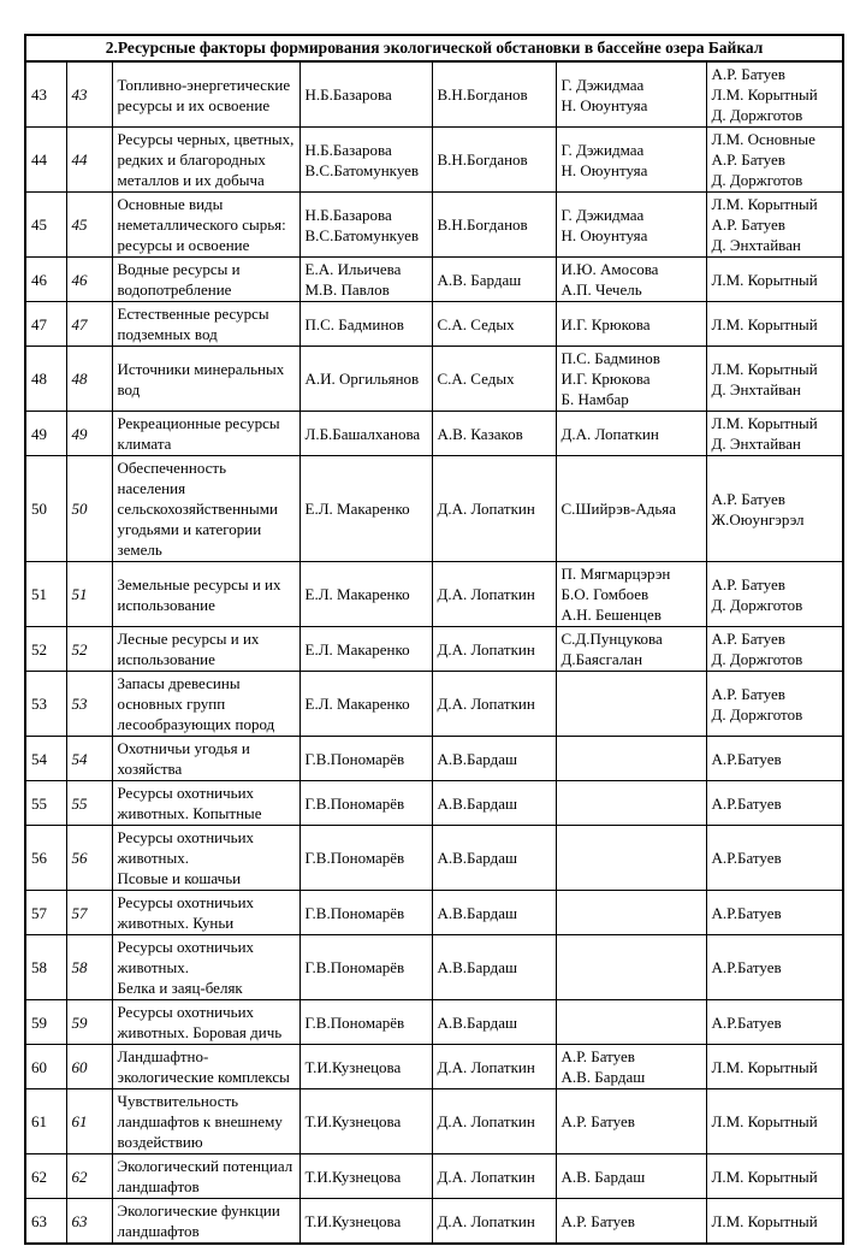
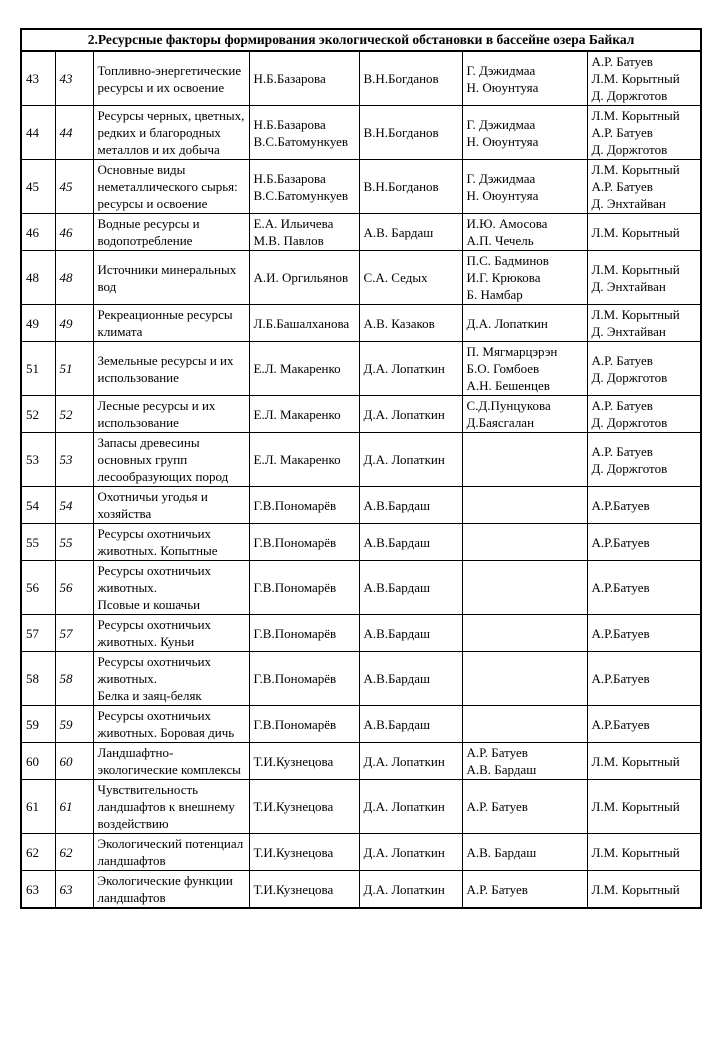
  2.Ресурсные факторы формирования экологической обстановки в бассейне озера Байкал
  43	43	Топливно-энергетические ресурсы и их освоение	Н.Б.Базарова	В.Н.Богданов	Г. Дэжидмаа Н. Оюунтуяа	А.Р. Батуев Л.М. Корытный Д. Доржготов
- 44	44	Ресурсы черных, цветных, редких и благородных металлов и их добыча	Н.Б.Базарова В.С.Батомункуев	В.Н.Богданов	Г. Дэжидмаа Н. Оюунтуяа	Л.М. Основные А.Р. Батуев Д. Доржготов
+ 44	44	Ресурсы черных, цветных, редких и благородных металлов и их добыча	Н.Б.Базарова В.С.Батомункуев	В.Н.Богданов	Г. Дэжидмаа Н. Оюунтуяа	Л.М. Корытный А.Р. Батуев Д. Доржготов
  45	45	Основные виды неметаллического сырья: ресурсы и освоение	Н.Б.Базарова В.С.Батомункуев	В.Н.Богданов	Г. Дэжидмаа Н. Оюунтуяа	Л.М. Корытный А.Р. Батуев Д. Энхтайван
  46	46	Водные ресурсы и водопотребление	Е.А. Ильичева М.В. Павлов	А.В. Бардаш	И.Ю. Амосова А.П. Чечель	Л.М. Корытный
- 47	47	Естественные ресурсы подземных вод	П.С. Бадминов	С.А. Седых	И.Г. Крюкова	Л.М. Корытный
  48	48	Источники минеральных вод	А.И. Оргильянов	С.А. Седых	П.С. Бадминов И.Г. Крюкова Б. Намбар	Л.М. Корытный Д. Энхтайван
  49	49	Рекреационные ресурсы климата	Л.Б.Башалханова	А.В. Казаков	Д.А. Лопаткин	Л.М. Корытный Д. Энхтайван
- 50	50	Обеспеченность населения сельскохозяйственными угодьями и категории земель	Е.Л. Макаренко	Д.А. Лопаткин	С.Шийрэв-Адьяа	А.Р. Батуев Ж.Оюунгэрэл
  51	51	Земельные ресурсы и их использование	Е.Л. Макаренко	Д.А. Лопаткин	П. Мягмарцэрэн Б.О. Гомбоев А.Н. Бешенцев	А.Р. Батуев Д. Доржготов
  52	52	Лесные ресурсы и их использование	Е.Л. Макаренко	Д.А. Лопаткин	С.Д.Пунцукова Д.Баясгалан	А.Р. Батуев Д. Доржготов
  53	53	Запасы древесины основных групп лесообразующих пород	Е.Л. Макаренко	Д.А. Лопаткин		А.Р. Батуев Д. Доржготов
  54	54	Охотничьи угодья и хозяйства	Г.В.Пономарёв	А.В.Бардаш		А.Р.Батуев
  55	55	Ресурсы охотничьих животных. Копытные	Г.В.Пономарёв	А.В.Бардаш		А.Р.Батуев
  56	56	Ресурсы охотничьих животных. Псовые и кошачьи	Г.В.Пономарёв	А.В.Бардаш		А.Р.Батуев
  57	57	Ресурсы охотничьих животных. Куньи	Г.В.Пономарёв	А.В.Бардаш		А.Р.Батуев
  58	58	Ресурсы охотничьих животных. Белка и заяц-беляк	Г.В.Пономарёв	А.В.Бардаш		А.Р.Батуев
  59	59	Ресурсы охотничьих животных. Боровая дичь	Г.В.Пономарёв	А.В.Бардаш		А.Р.Батуев
  60	60	Ландшафтно-экологические комплексы	Т.И.Кузнецова	Д.А. Лопаткин	А.Р. Батуев А.В. Бардаш	Л.М. Корытный
  61	61	Чувствительность ландшафтов к внешнему воздействию	Т.И.Кузнецова	Д.А. Лопаткин	А.Р. Батуев	Л.М. Корытный
  62	62	Экологический потенциал ландшафтов	Т.И.Кузнецова	Д.А. Лопаткин	А.В. Бардаш	Л.М. Корытный
  63	63	Экологические функции ландшафтов	Т.И.Кузнецова	Д.А. Лопаткин	А.Р. Батуев	Л.М. Корытный
